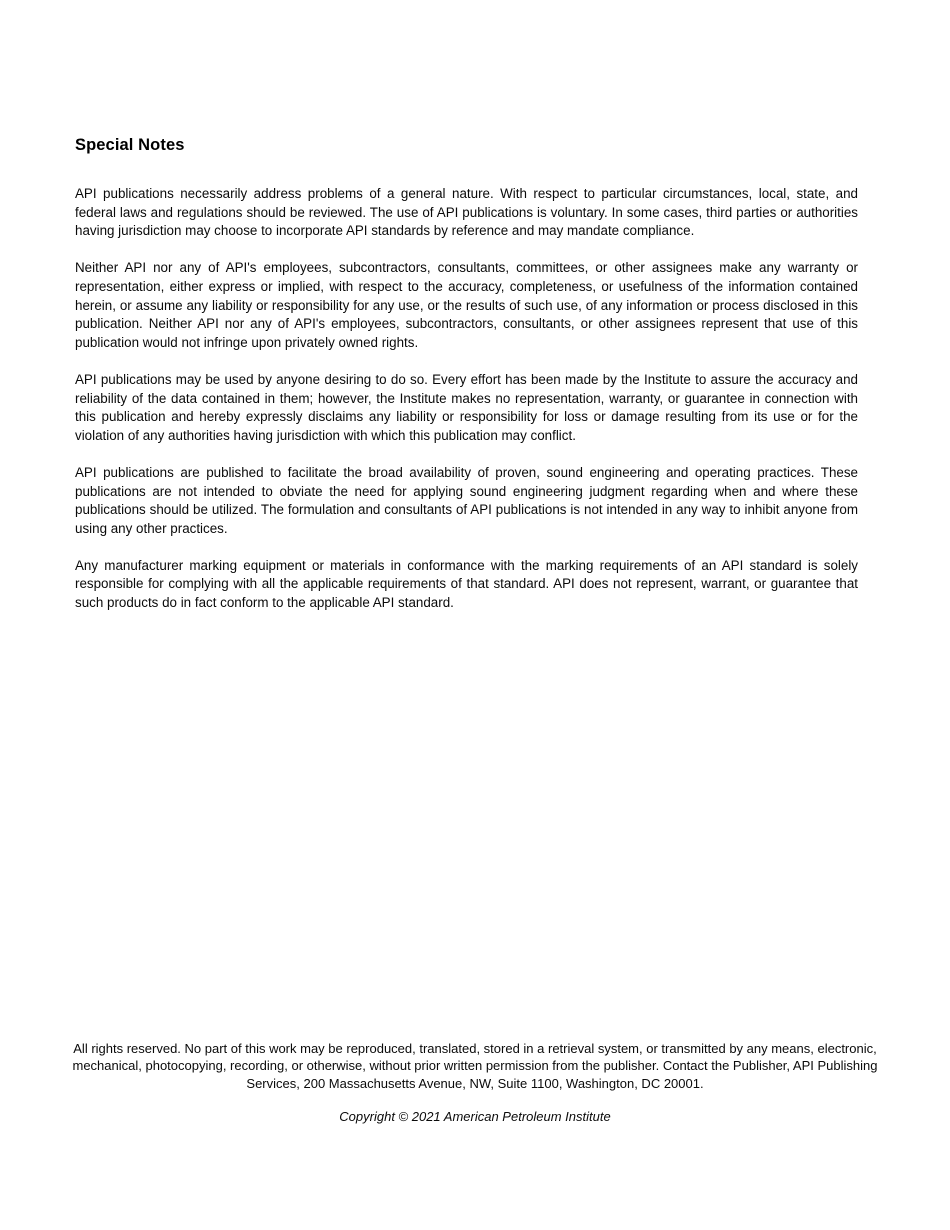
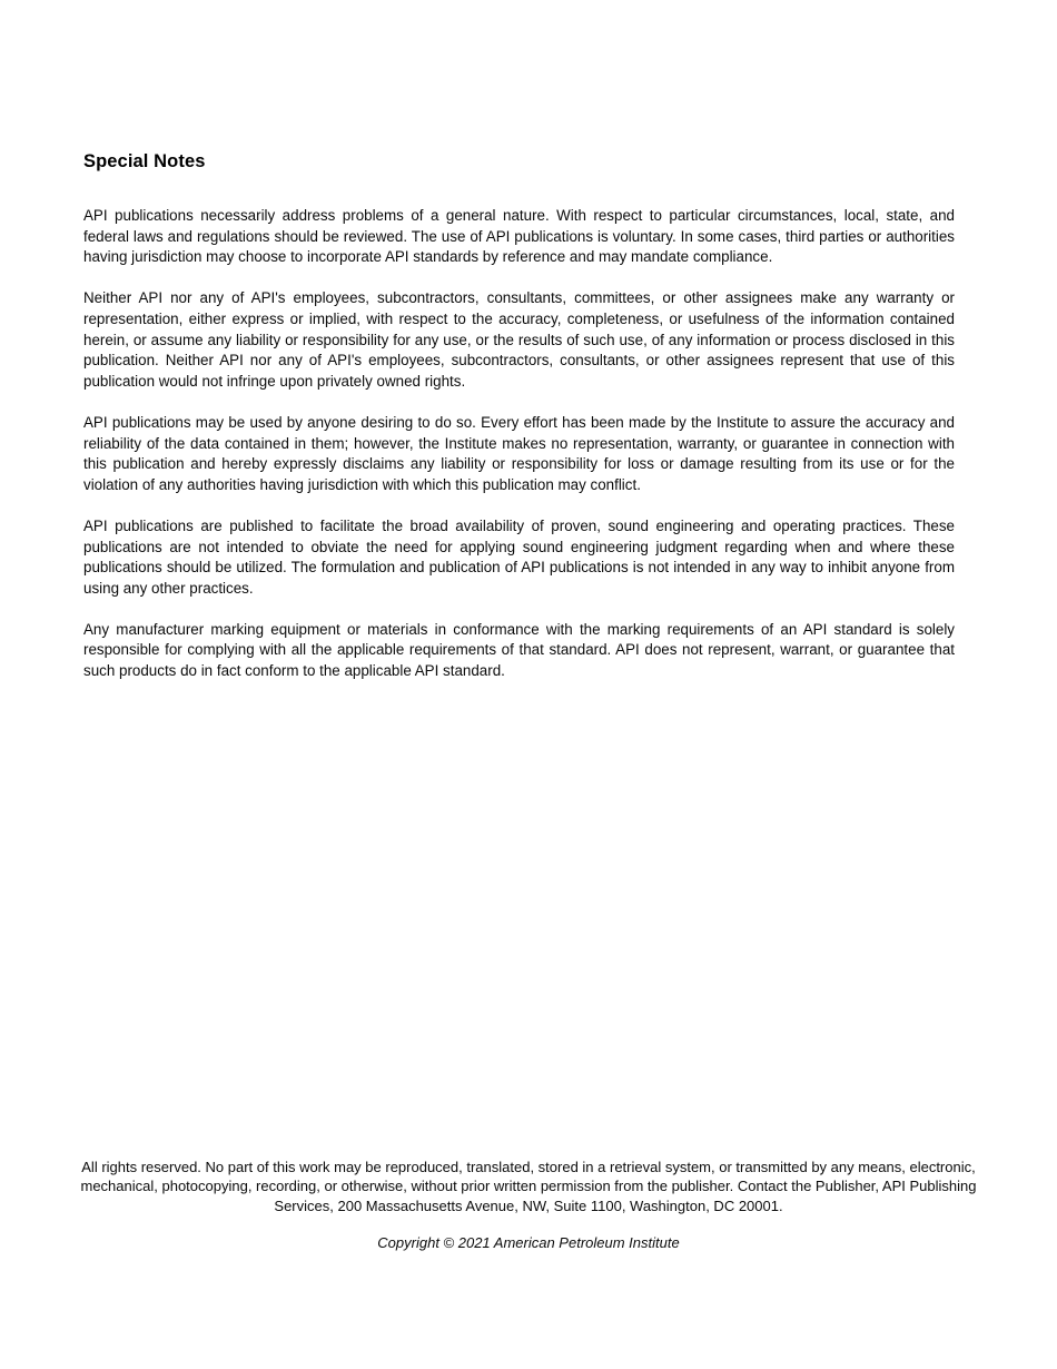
  Special Notes
  API publications necessarily address problems of a general nature. With respect to particular circumstances, local, state, and federal laws and regulations should be reviewed. The use of API publications is voluntary. In some cases, third parties or authorities having jurisdiction may choose to incorporate API standards by reference and may mandate compliance.
  Neither API nor any of API's employees, subcontractors, consultants, committees, or other assignees make any warranty or representation, either express or implied, with respect to the accuracy, completeness, or usefulness of the information contained herein, or assume any liability or responsibility for any use, or the results of such use, of any information or process disclosed in this publication. Neither API nor any of API's employees, subcontractors, consultants, or other assignees represent that use of this publication would not infringe upon privately owned rights.
  API publications may be used by anyone desiring to do so. Every effort has been made by the Institute to assure the accuracy and reliability of the data contained in them; however, the Institute makes no representation, warranty, or guarantee in connection with this publication and hereby expressly disclaims any liability or responsibility for loss or damage resulting from its use or for the violation of any authorities having jurisdiction with which this publication may conflict.
- API publications are published to facilitate the broad availability of proven, sound engineering and operating practices. These publications are not intended to obviate the need for applying sound engineering judgment regarding when and where these publications should be utilized. The formulation and consultants of API publications is not intended in any way to inhibit anyone from using any other practices.
+ API publications are published to facilitate the broad availability of proven, sound engineering and operating practices. These publications are not intended to obviate the need for applying sound engineering judgment regarding when and where these publications should be utilized. The formulation and publication of API publications is not intended in any way to inhibit anyone from using any other practices.
  Any manufacturer marking equipment or materials in conformance with the marking requirements of an API standard is solely responsible for complying with all the applicable requirements of that standard. API does not represent, warrant, or guarantee that such products do in fact conform to the applicable API standard.
  All rights reserved. No part of this work may be reproduced, translated, stored in a retrieval system, or transmitted by any means, electronic, mechanical, photocopying, recording, or otherwise, without prior written permission from the publisher. Contact the Publisher, API Publishing Services, 200 Massachusetts Avenue, NW, Suite 1100, Washington, DC 20001.
  Copyright © 2021 American Petroleum Institute
